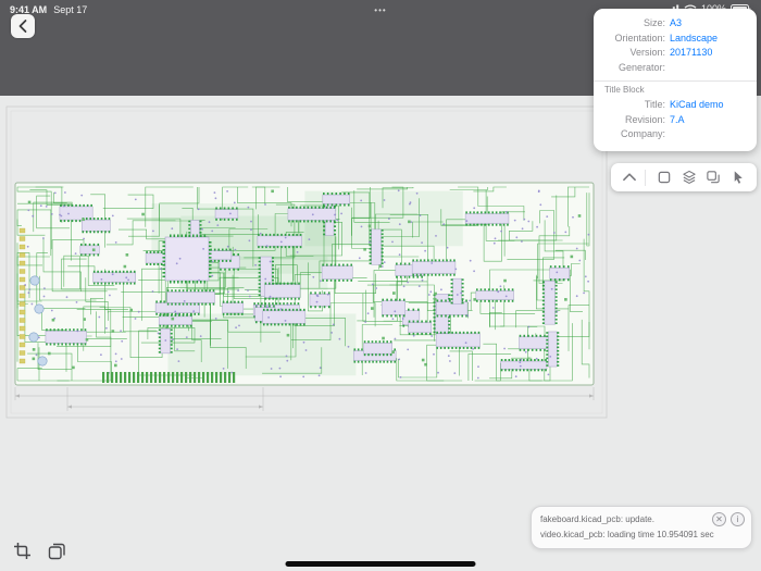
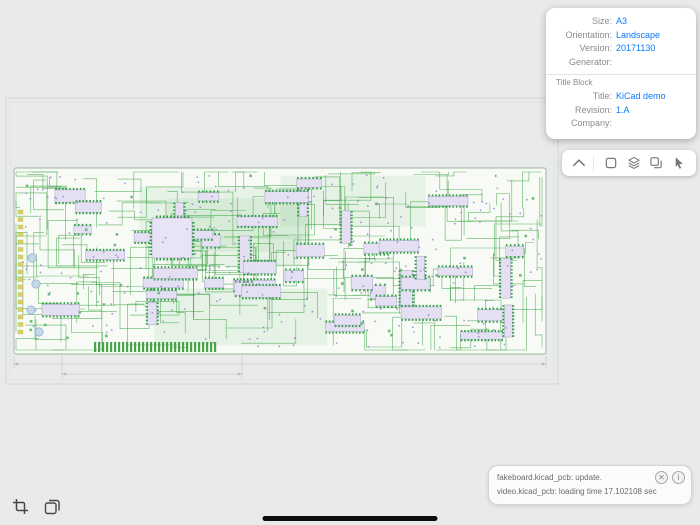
- 9:41 AM
- Sept 17
- •••
  Size:
  A3
  Orientation:
  Landscape
  Version:
  20171130
  Generator:
  Title Block
  Title:
  KiCad demo
  Revision:
- 7.A
+ 1.A
  Company:
  fakeboard.kicad_pcb: update.
- video.kicad_pcb: loading time 10.954091 sec
+ video.kicad_pcb: loading time 17.102108 sec
  ✕
  i
